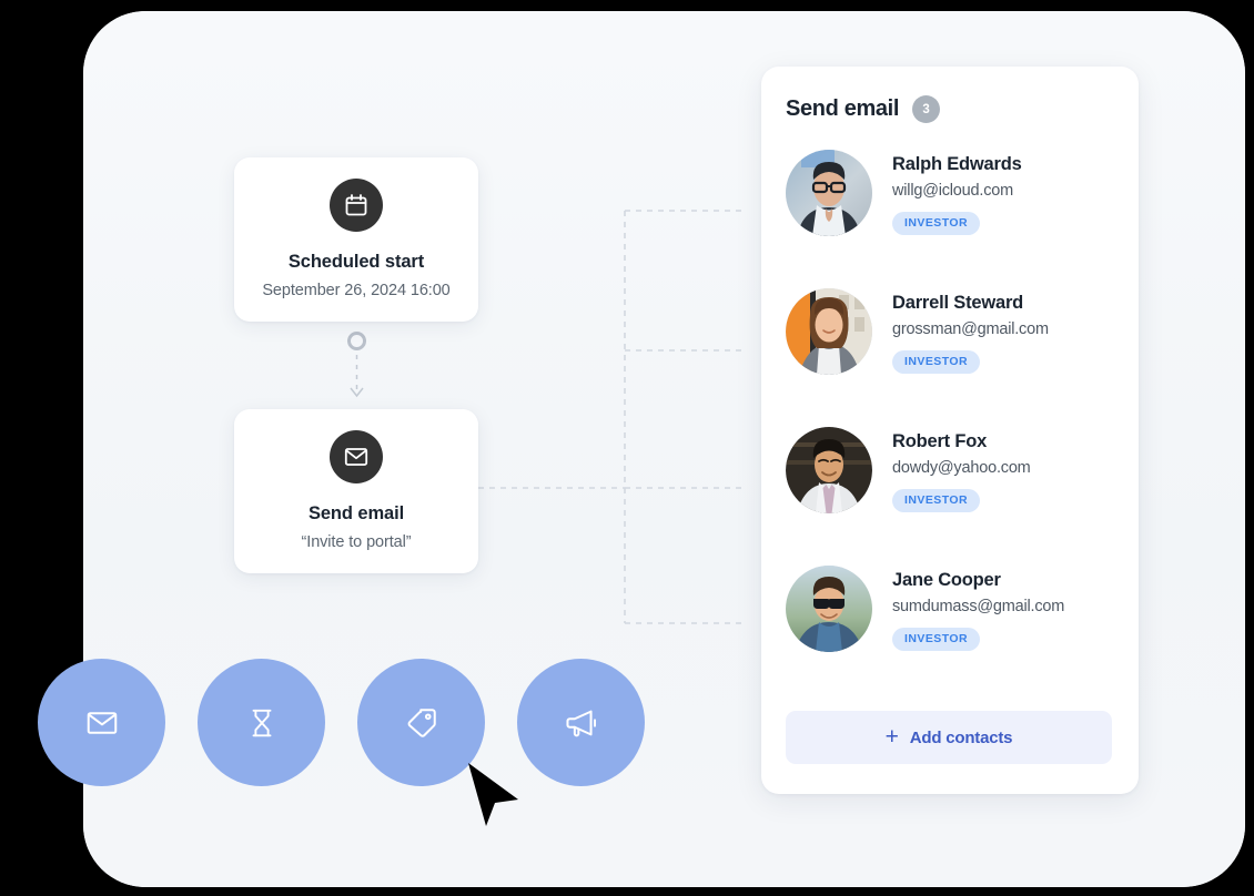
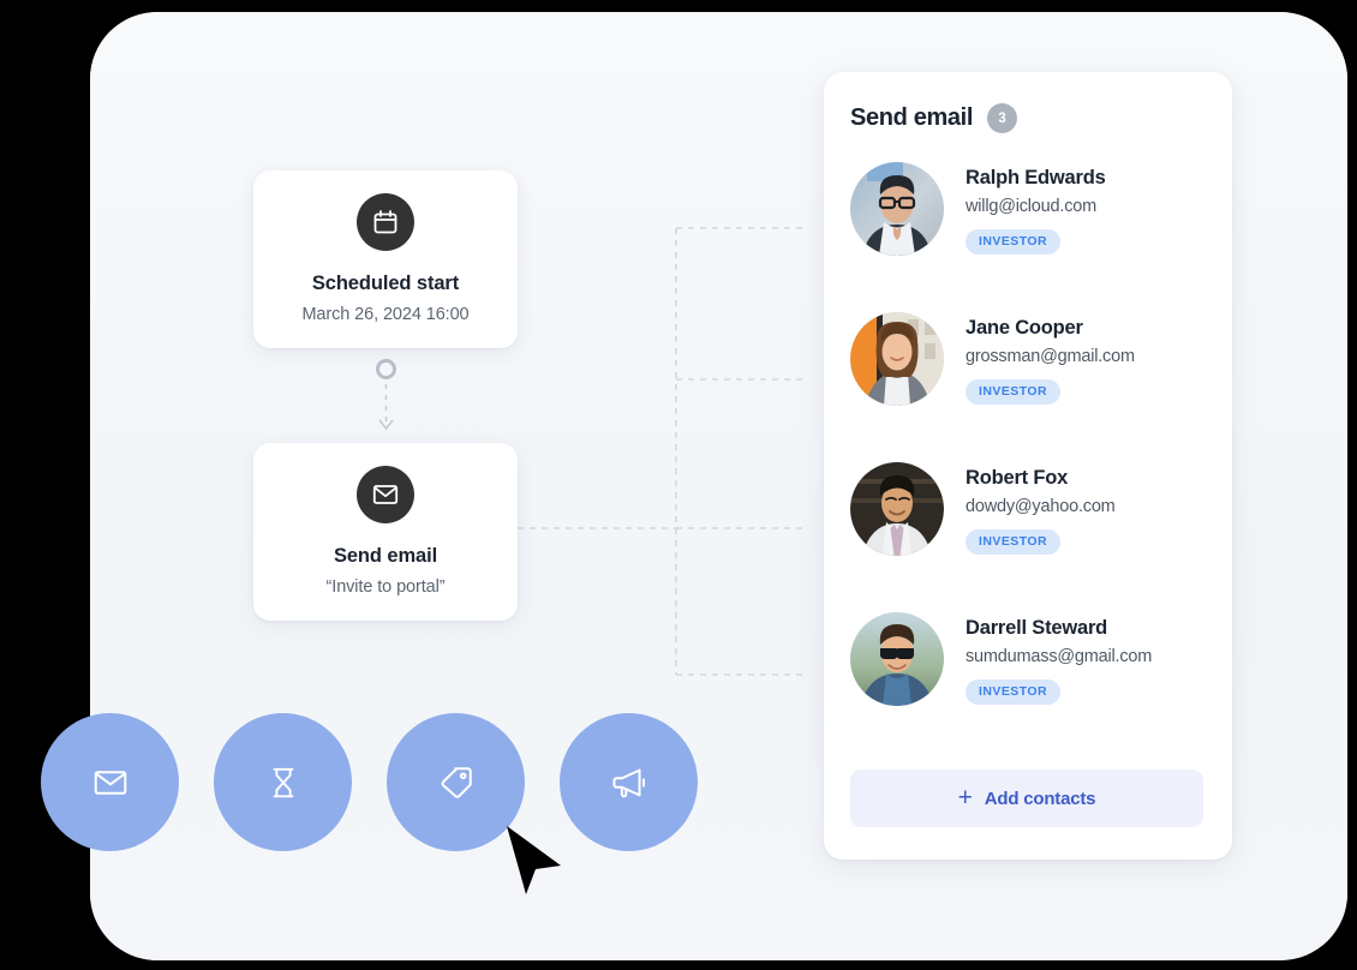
  Scheduled start
- September 26, 2024 16:00
+ March 26, 2024 16:00
  Send email
  “Invite to portal”
  Send email
  3
  Ralph Edwards
  willg@icloud.com
  INVESTOR
- Darrell Steward
+ Jane Cooper
  grossman@gmail.com
  INVESTOR
  Robert Fox
  dowdy@yahoo.com
  INVESTOR
- Jane Cooper
+ Darrell Steward
  sumdumass@gmail.com
  INVESTOR
  +
  Add contacts
